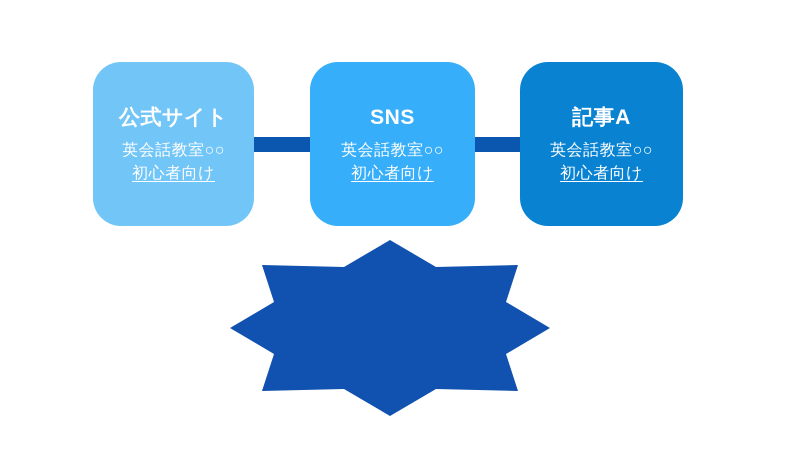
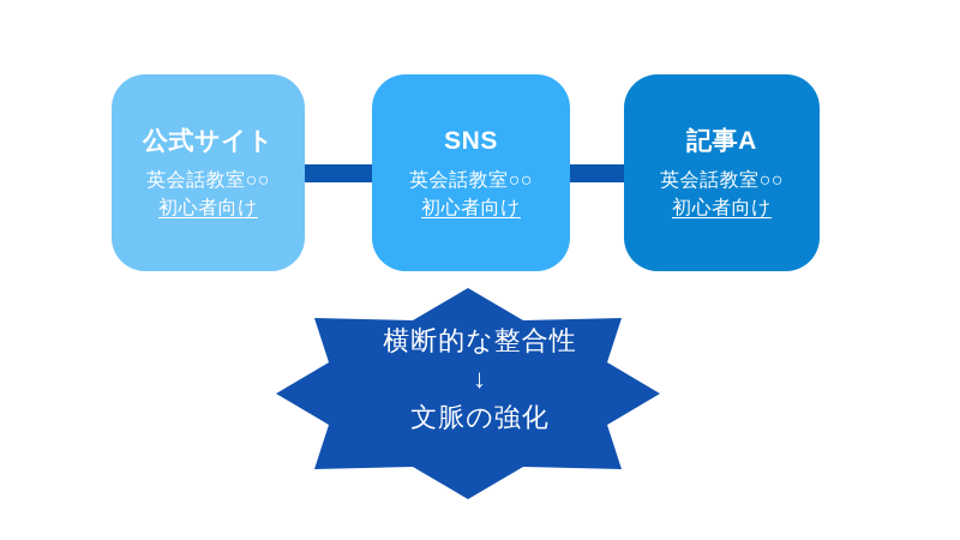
  公式サイト
  英会話教室○○
  初心者向け
  SNS
  英会話教室○○
  初心者向け
  記事A
  英会話教室○○
  初心者向け
+ 横断的な整合性
+ ↓
+ 文脈の強化
